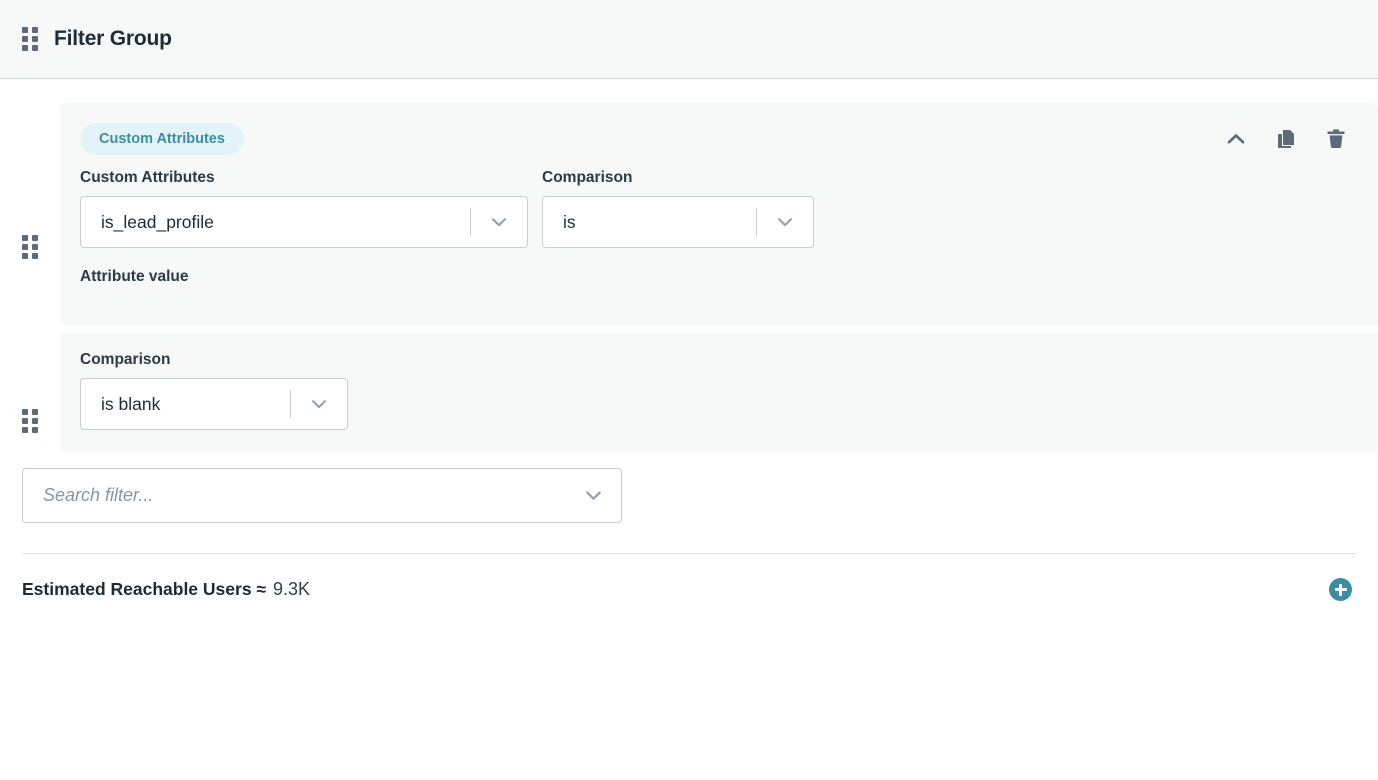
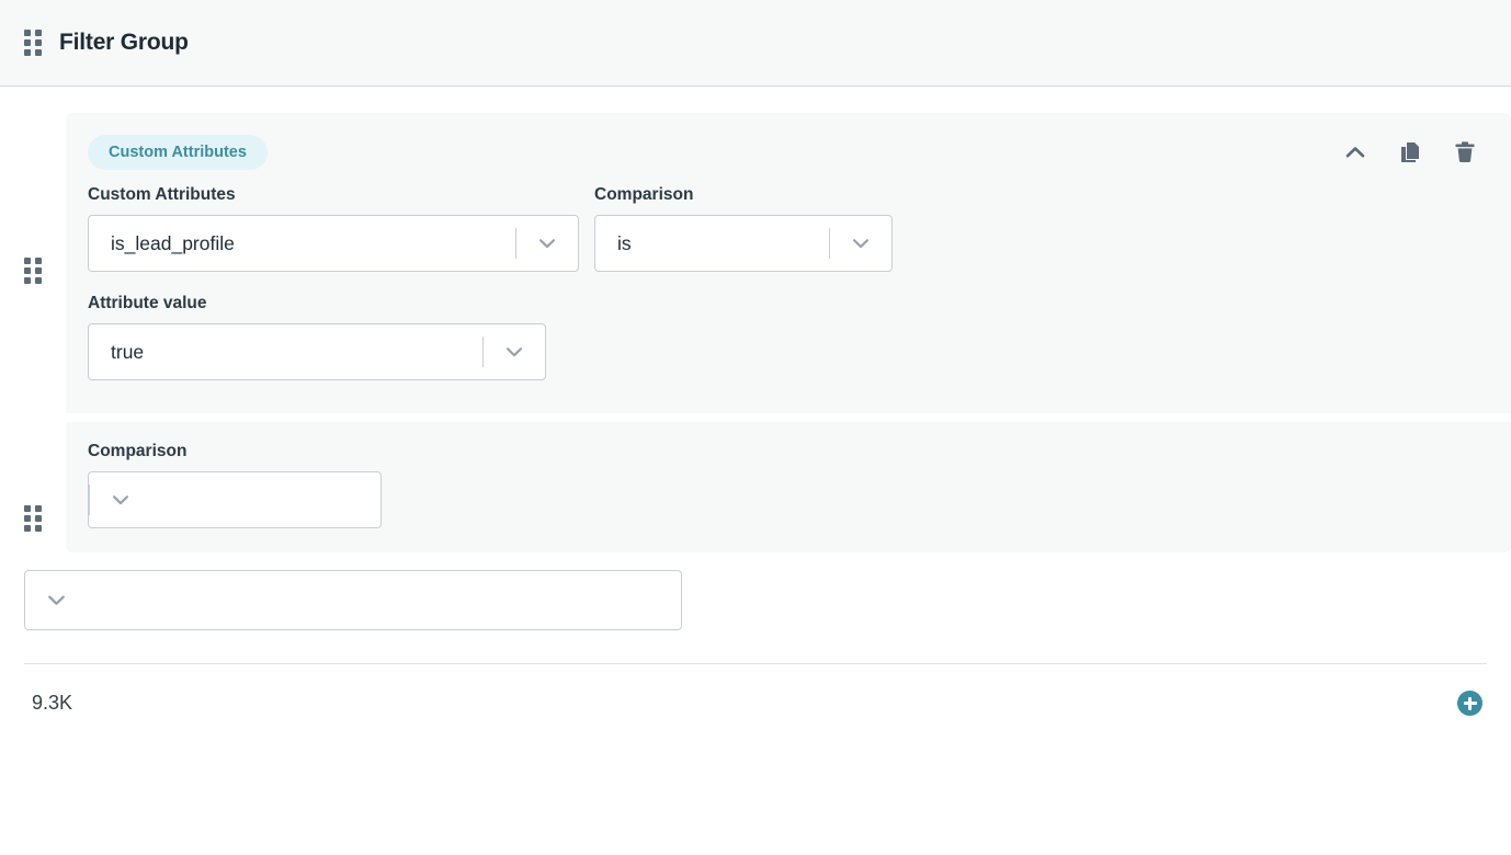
  Filter Group
  Custom Attributes
  Custom Attributes
  is_lead_profile
  Comparison
  is
  Attribute value
+ true
  Comparison
- is blank
- Search filter...
- Estimated Reachable Users ≈
  9.3K
